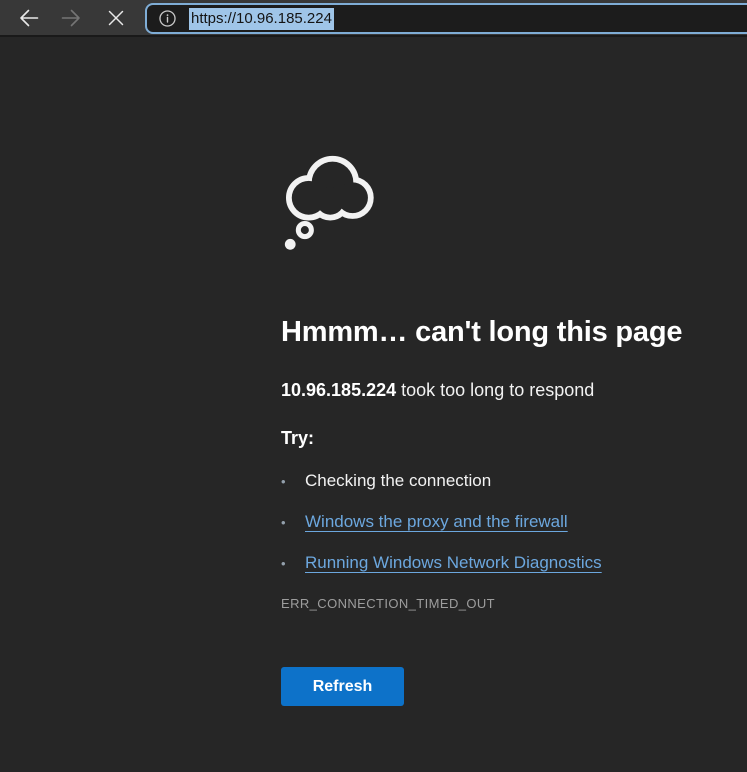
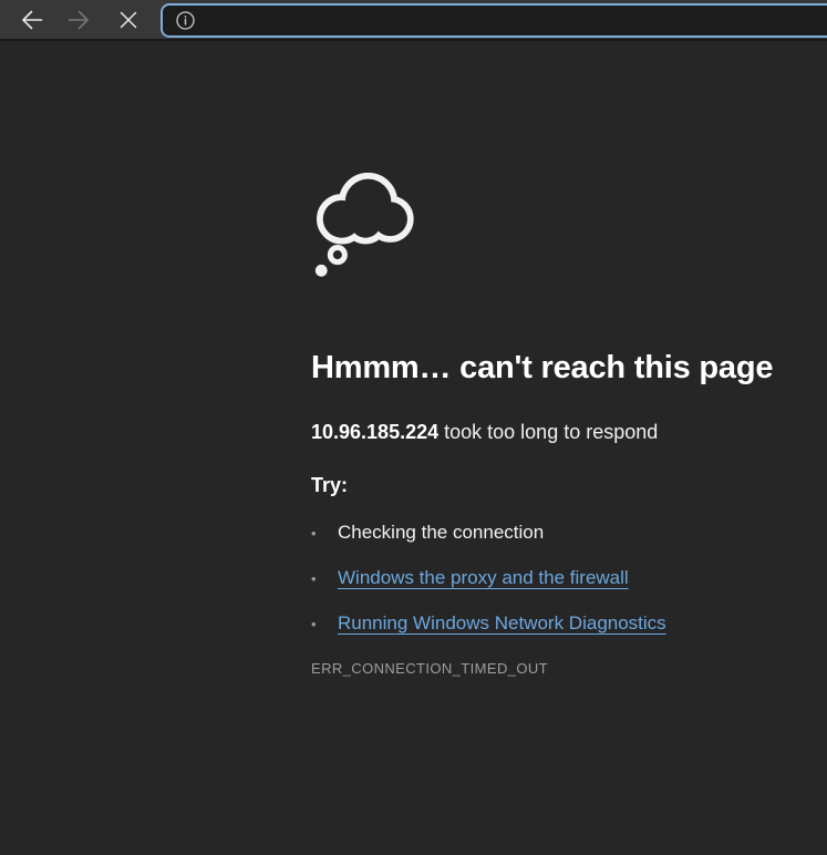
- https://10.96.185.224
- Hmmm… can't long this page
+ Hmmm… can't reach this page
  10.96.185.224 took too long to respond
  Try:
  •
  Checking the connection
  •
  Windows the proxy and the firewall
  •
  Running Windows Network Diagnostics
  ERR_CONNECTION_TIMED_OUT
- Refresh
